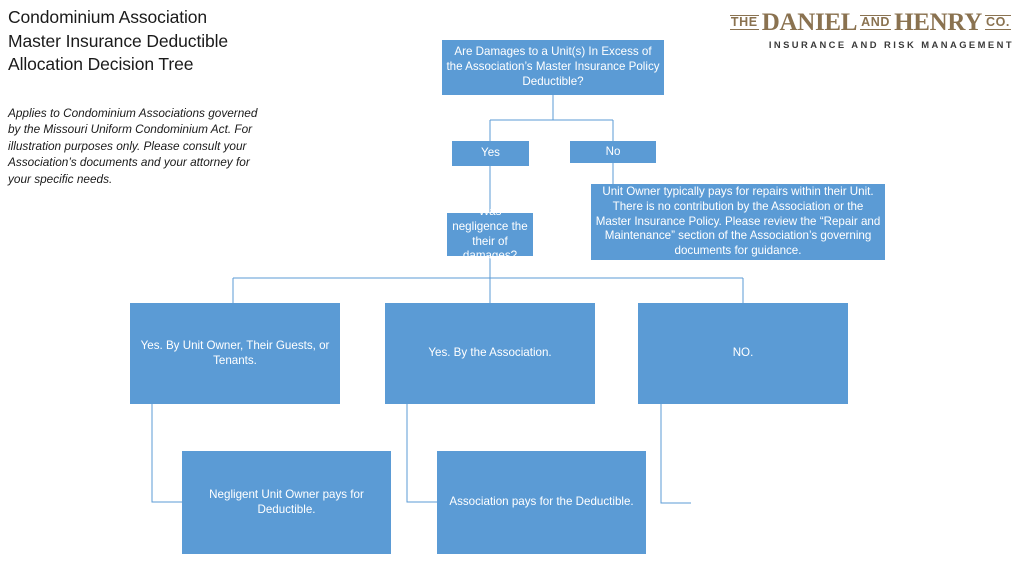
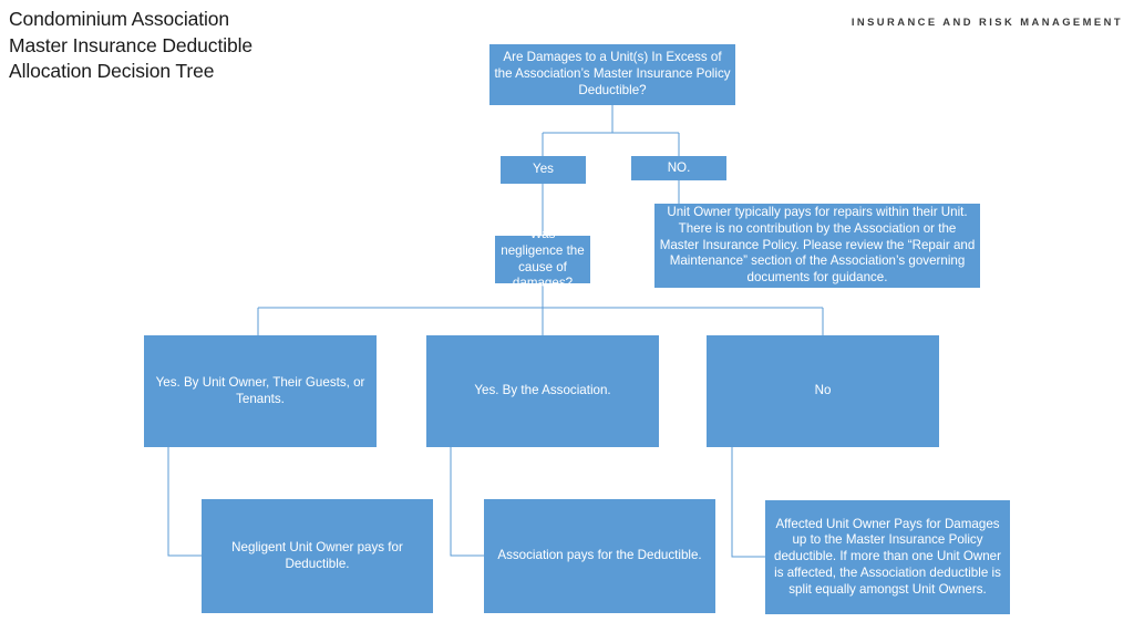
  Condominium Association
  Master Insurance Deductible
  Allocation Decision Tree
- Applies to Condominium Associations governed by the Missouri Uniform Condominium Act. For illustration purposes only. Please consult your Association’s documents and your attorney for your specific needs.
- THE
- DANIEL
- AND
- HENRY
- CO.
  INSURANCE AND RISK MANAGEMENT
  Are Damages to a Unit(s) In Excess of the Association’s Master Insurance Policy Deductible?
  Yes
- No
+ NO.
- Was negligence the their of damages?
+ Was negligence the cause of damages?
  Unit Owner typically pays for repairs within their Unit. There is no contribution by the Association or the Master Insurance Policy. Please review the “Repair and Maintenance” section of the Association’s governing documents for guidance.
  Yes. By Unit Owner, Their Guests, or Tenants.
  Yes. By the Association.
- NO.
+ No
  Negligent Unit Owner pays for Deductible.
  Association pays for the Deductible.
+ Affected Unit Owner Pays for Damages up to the Master Insurance Policy deductible. If more than one Unit Owner is affected, the Association deductible is split equally amongst Unit Owners.
